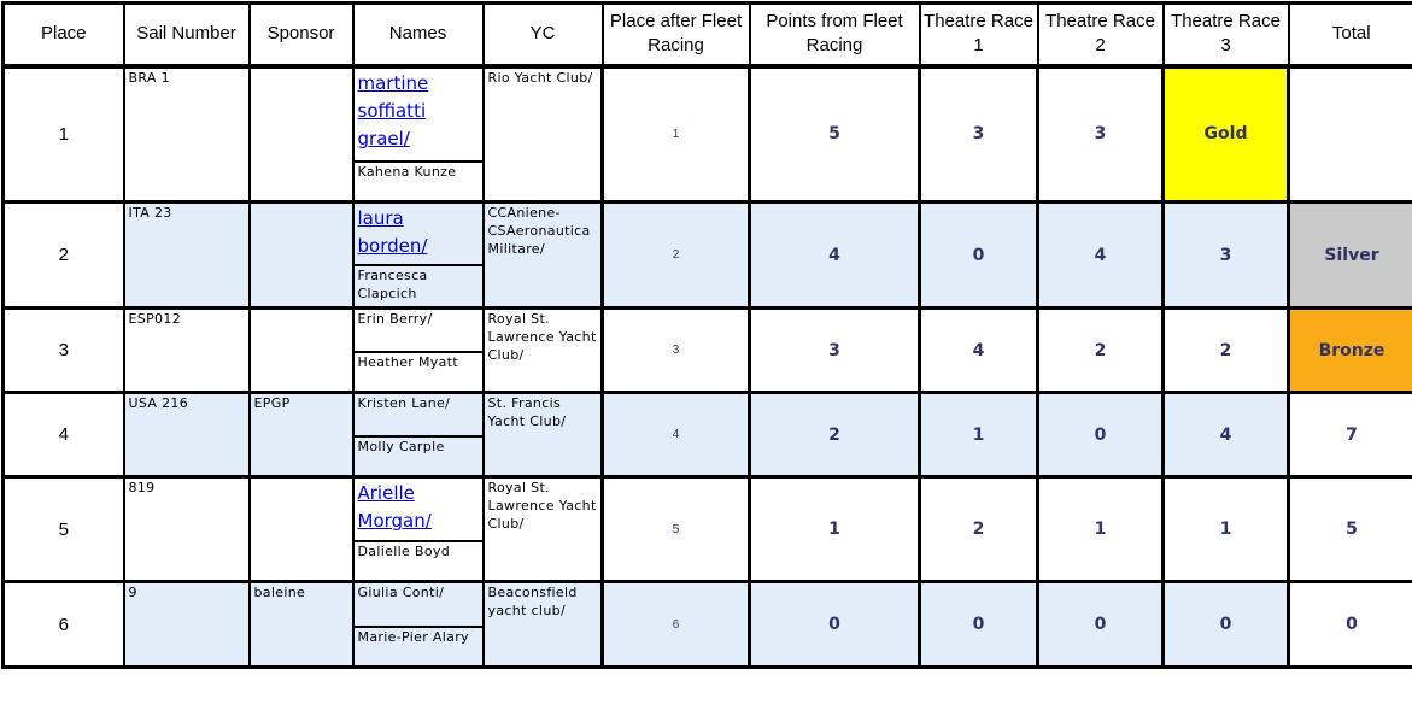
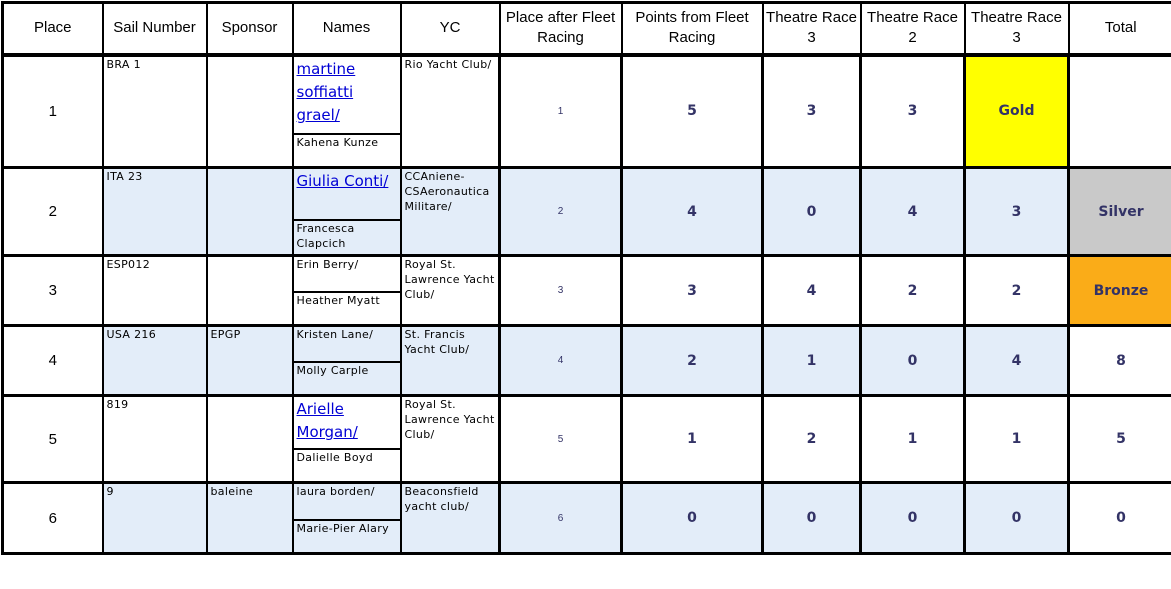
- Place	Sail Number	Sponsor	Names	YC	Place after Fleet Racing	Points from Fleet Racing	Theatre Race 1	Theatre Race 2	Theatre Race 3	Total
+ Place	Sail Number	Sponsor	Names	YC	Place after Fleet Racing	Points from Fleet Racing	Theatre Race 3	Theatre Race 2	Theatre Race 3	Total
  1	BRA 1		martine soffiatti grael/ Kahena Kunze	Rio Yacht Club/	1	5	3	3	Gold
- 2	ITA 23		laura borden/ Francesca Clapcich	CCAniene-CSAeronautica Militare/	2	4	0	4	3	Silver
+ 2	ITA 23		Giulia Conti/ Francesca Clapcich	CCAniene-CSAeronautica Militare/	2	4	0	4	3	Silver
  3	ESP012		Erin Berry/ Heather Myatt	Royal St. Lawrence Yacht Club/	3	3	4	2	2	Bronze
- 4	USA 216	EPGP	Kristen Lane/ Molly Carple	St. Francis Yacht Club/	4	2	1	0	4	7
+ 4	USA 216	EPGP	Kristen Lane/ Molly Carple	St. Francis Yacht Club/	4	2	1	0	4	8
  5	819		Arielle Morgan/ Dalielle Boyd	Royal St. Lawrence Yacht Club/	5	1	2	1	1	5
- 6	9	baleine	Giulia Conti/ Marie-Pier Alary	Beaconsfield yacht club/	6	0	0	0	0	0
+ 6	9	baleine	laura borden/ Marie-Pier Alary	Beaconsfield yacht club/	6	0	0	0	0	0
